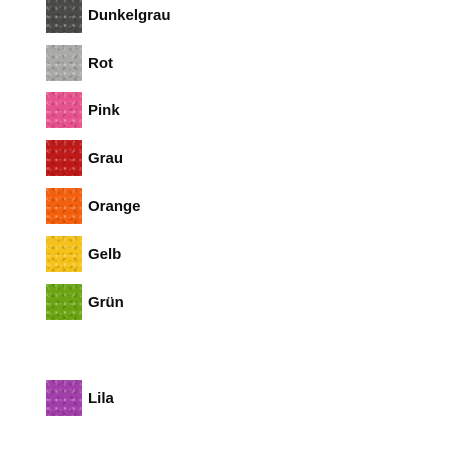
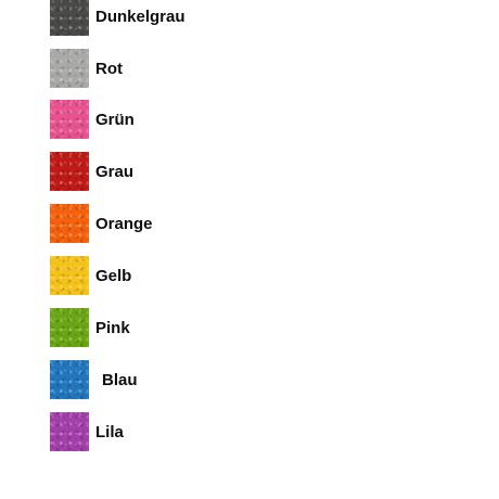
  Dunkelgrau
  Rot
- Pink
+ Grün
  Grau
  Orange
  Gelb
- Grün
+ Pink
+ Blau
  Lila
